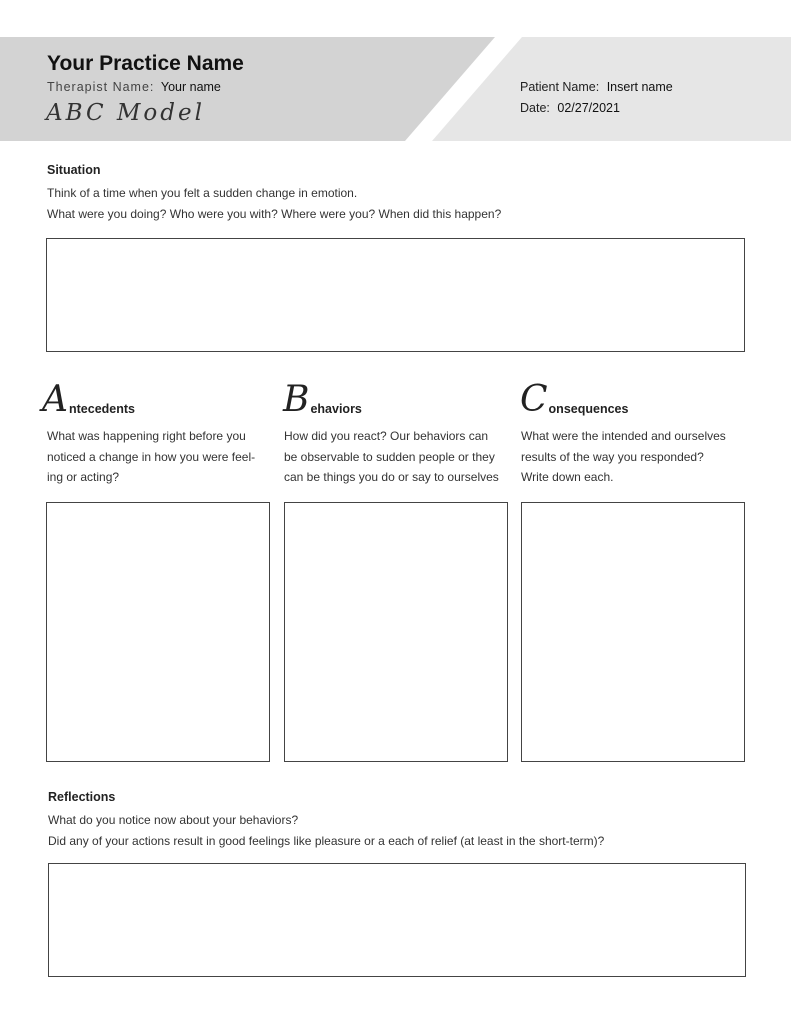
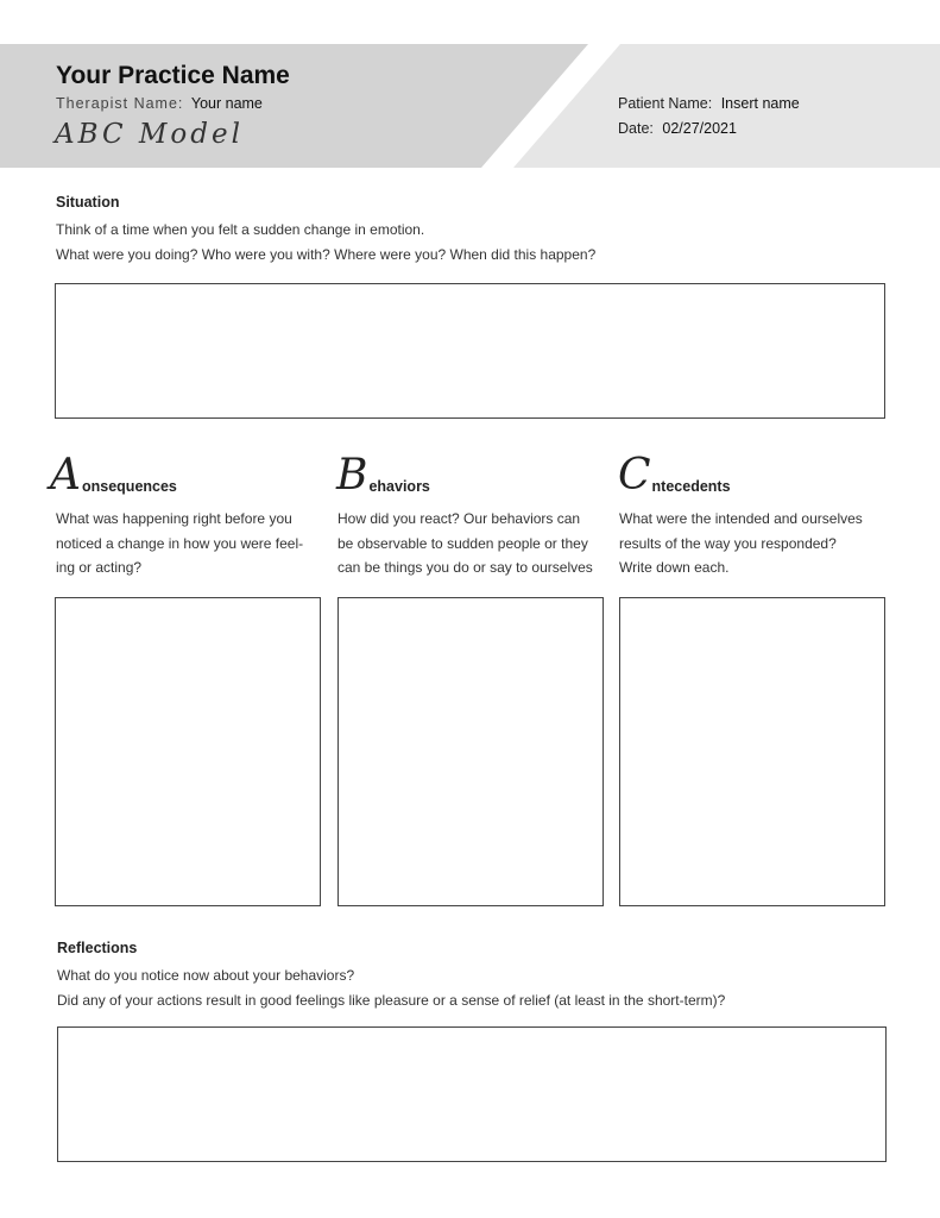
  Your Practice Name
  Therapist Name: Your name
  ABC Model
  Patient Name: Insert name
  Date: 02/27/2021
  Situation
  Think of a time when you felt a sudden change in emotion.
  What were you doing? Who were you with? Where were you? When did this happen?
- Antecedents
+ Aonsequences
  What was happening right before you
  noticed a change in how you were feel-
  ing or acting?
  Behaviors
  How did you react? Our behaviors can
  be observable to sudden people or they
  can be things you do or say to ourselves
- Consequences
+ Cntecedents
  What were the intended and ourselves
  results of the way you responded?
  Write down each.
  Reflections
  What do you notice now about your behaviors?
- Did any of your actions result in good feelings like pleasure or a each of relief (at least in the short-term)?
+ Did any of your actions result in good feelings like pleasure or a sense of relief (at least in the short-term)?
